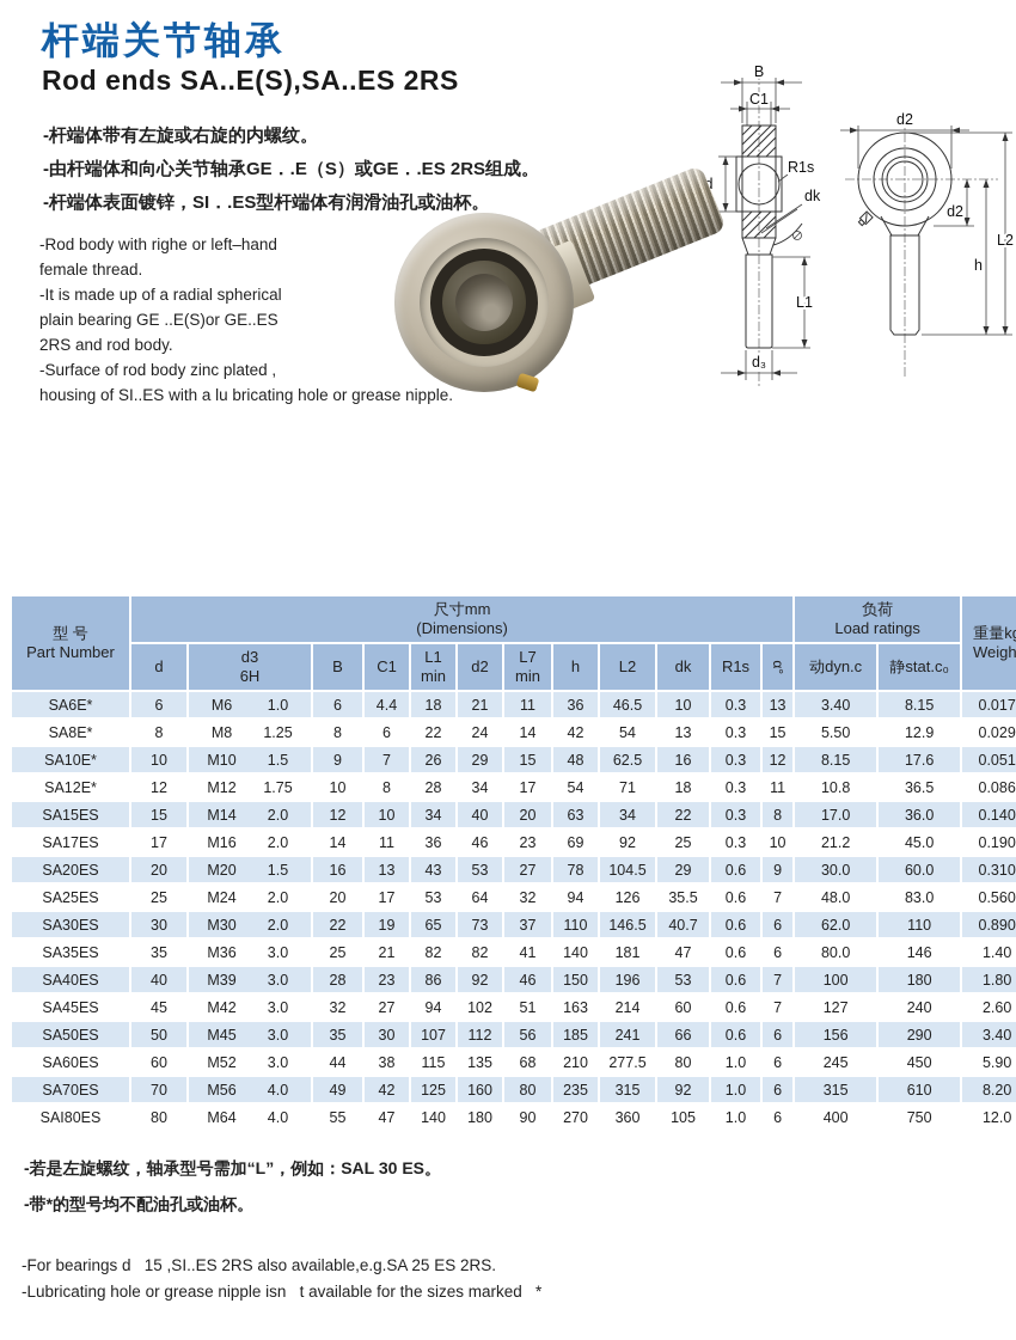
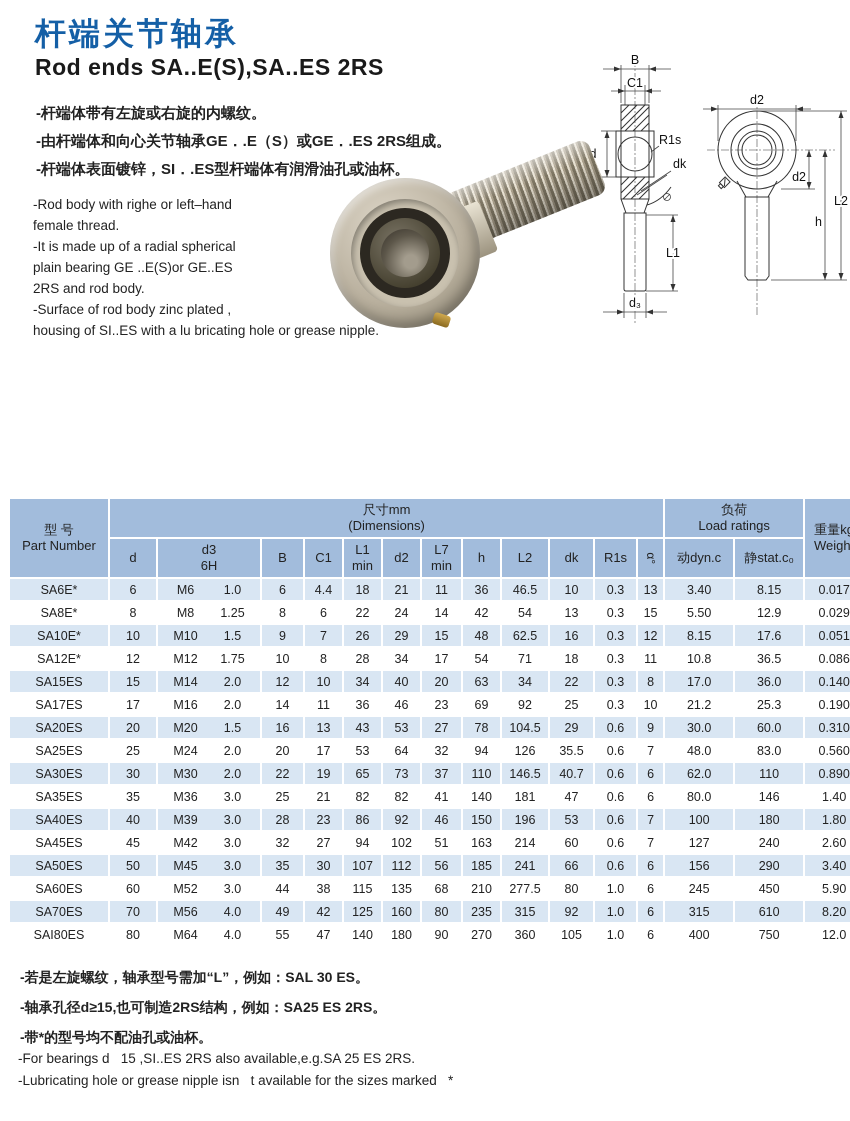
  杆端关节轴承
  Rod ends SA..E(S),SA..ES 2RS
  -杆端体带有左旋或右旋的内螺纹。
  -由杆端体和向心关节轴承GE．.E（S）或GE．.ES 2RS组成。
  -杆端体表面镀锌，SI．.ES型杆端体有润滑油孔或油杯。
  -Rod body with righe or left–hand
  female thread.
  -It is made up of a radial spherical
  plain bearing GE ..E(S)or GE..ES
  2RS and rod body.
  -Surface of rod body zinc plated ,
  housing of SI..ES with a lu bricating hole or grease nipple.
  B
  C1
  R1s
  dk
  L1
  d₃
  d2
  d2
  h
  L2
  型 号 Part Number	尺寸mm (Dimensions)	负荷 Load ratings	重量k Weigh
  d	d3 6H	B	C1	L1 min	d2	L7 min	h	L2	dk	R1s		动dyn.c	静stat.c₀
  SA6E*	6	M6 1.0	6	4.4	18	21	11	36	46.5	10	0.3	13	3.40	8.15	0.017
  SA8E*	8	M8 1.25	8	6	22	24	14	42	54	13	0.3	15	5.50	12.9	0.029
  SA10E*	10	M10 1.5	9	7	26	29	15	48	62.5	16	0.3	12	8.15	17.6	0.051
  SA12E*	12	M12 1.75	10	8	28	34	17	54	71	18	0.3	11	10.8	36.5	0.086
  SA15ES	15	M14 2.0	12	10	34	40	20	63	34	22	0.3	8	17.0	36.0	0.140
- SA17ES	17	M16 2.0	14	11	36	46	23	69	92	25	0.3	10	21.2	45.0	0.190
+ SA17ES	17	M16 2.0	14	11	36	46	23	69	92	25	0.3	10	21.2	25.3	0.190
  SA20ES	20	M20 1.5	16	13	43	53	27	78	104.5	29	0.6	9	30.0	60.0	0.310
  SA25ES	25	M24 2.0	20	17	53	64	32	94	126	35.5	0.6	7	48.0	83.0	0.560
  SA30ES	30	M30 2.0	22	19	65	73	37	110	146.5	40.7	0.6	6	62.0	110	0.890
  SA35ES	35	M36 3.0	25	21	82	82	41	140	181	47	0.6	6	80.0	146	1.40
  SA40ES	40	M39 3.0	28	23	86	92	46	150	196	53	0.6	7	100	180	1.80
  SA45ES	45	M42 3.0	32	27	94	102	51	163	214	60	0.6	7	127	240	2.60
  SA50ES	50	M45 3.0	35	30	107	112	56	185	241	66	0.6	6	156	290	3.40
  SA60ES	60	M52 3.0	44	38	115	135	68	210	277.5	80	1.0	6	245	450	5.90
  SA70ES	70	M56 4.0	49	42	125	160	80	235	315	92	1.0	6	315	610	8.20
  SAI80ES	80	M64 4.0	55	47	140	180	90	270	360	105	1.0	6	400	750	12.0
  -若是左旋螺纹，轴承型号需加“L”，例如：SAL 30 ES。
+ -轴承孔径d≥15,也可制造2RS结构，例如：SA25 ES 2RS。
  -带*的型号均不配油孔或油杯。
  -For bearings d 15 ,SI..ES 2RS also available,e.g.SA 25 ES 2RS.
  -Lubricating hole or grease nipple isn t available for the sizes marked *
